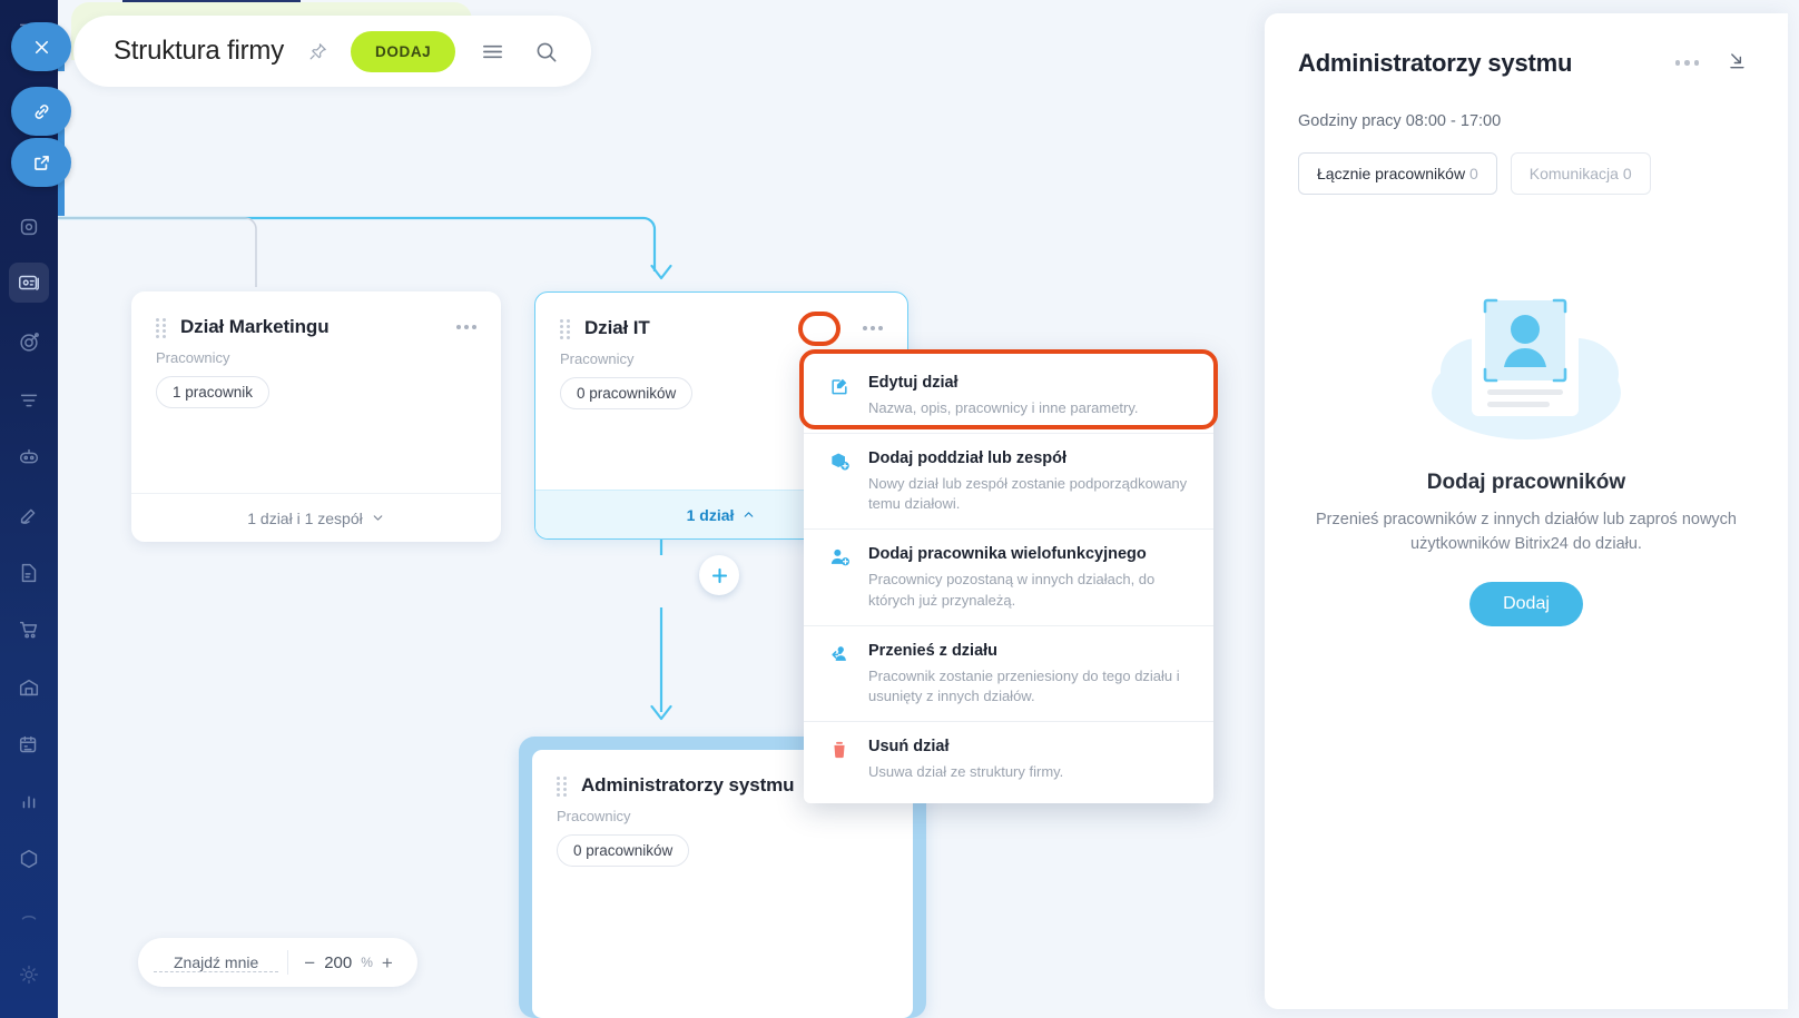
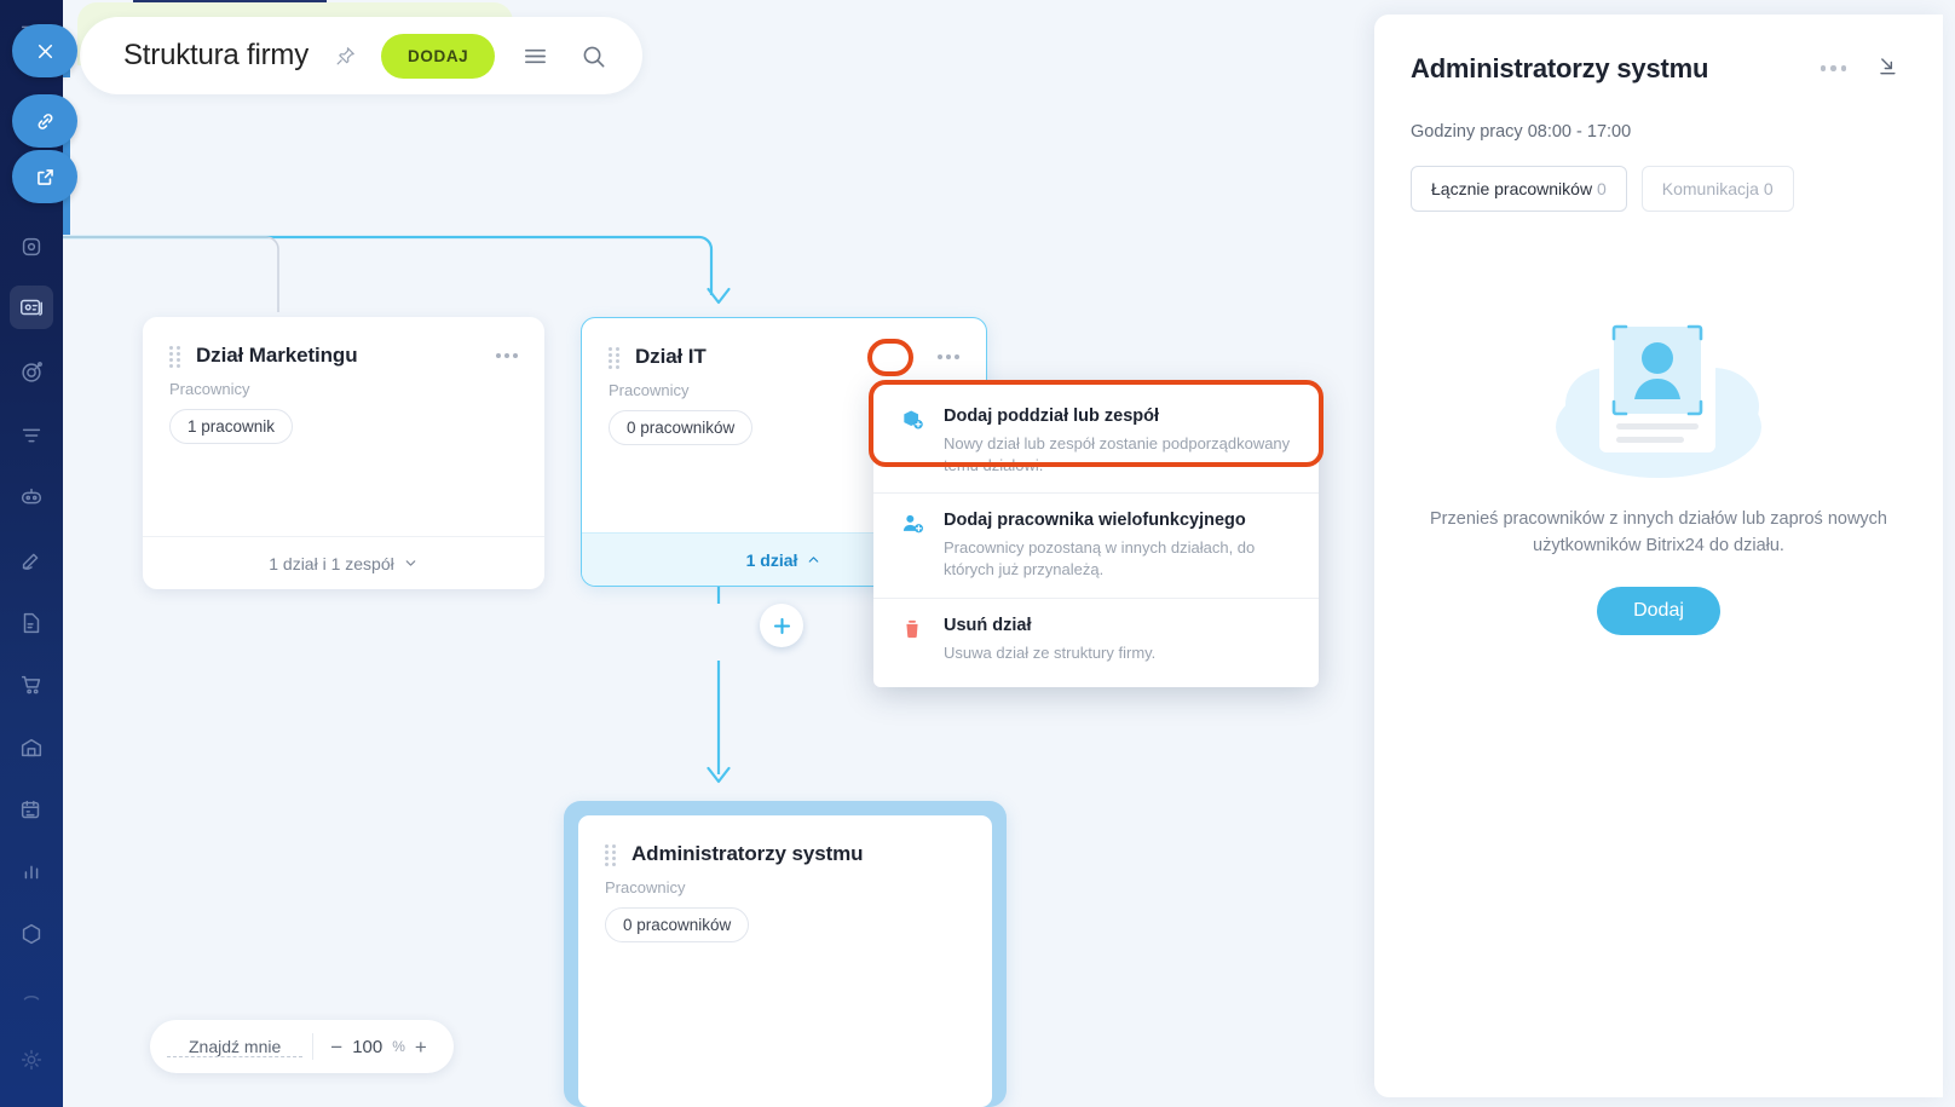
  Struktura firmy
  DODAJ
  Dział Marketingu
  Pracownicy
  1 pracownik
  1 dział i 1 zespół
  Dział IT
  Pracownicy
  0 pracowników
  1 dział
  Administratorzy systmu
  Pracownicy
  0 pracowników
  Znajdź mnie
  −
- 200
+ 100
  %
  +
- Edytuj dział
- Nazwa, opis, pracownicy i inne parametry.
  Dodaj poddział lub zespół
  Nowy dział lub zespół zostanie podporządkowany temu działowi.
  Dodaj pracownika wielofunkcyjnego
  Pracownicy pozostaną w innych działach, do których już przynależą.
- Przenieś z działu
- Pracownik zostanie przeniesiony do tego działu i usunięty z innych działów.
  Usuń dział
  Usuwa dział ze struktury firmy.
  Administratorzy systmu
  Godziny pracy 08:00 - 17:00
  Łącznie pracowników 0
  Komunikacja 0
- Dodaj pracowników
  Przenieś pracowników z innych działów lub zaproś nowych użytkowników Bitrix24 do działu.
  Dodaj
